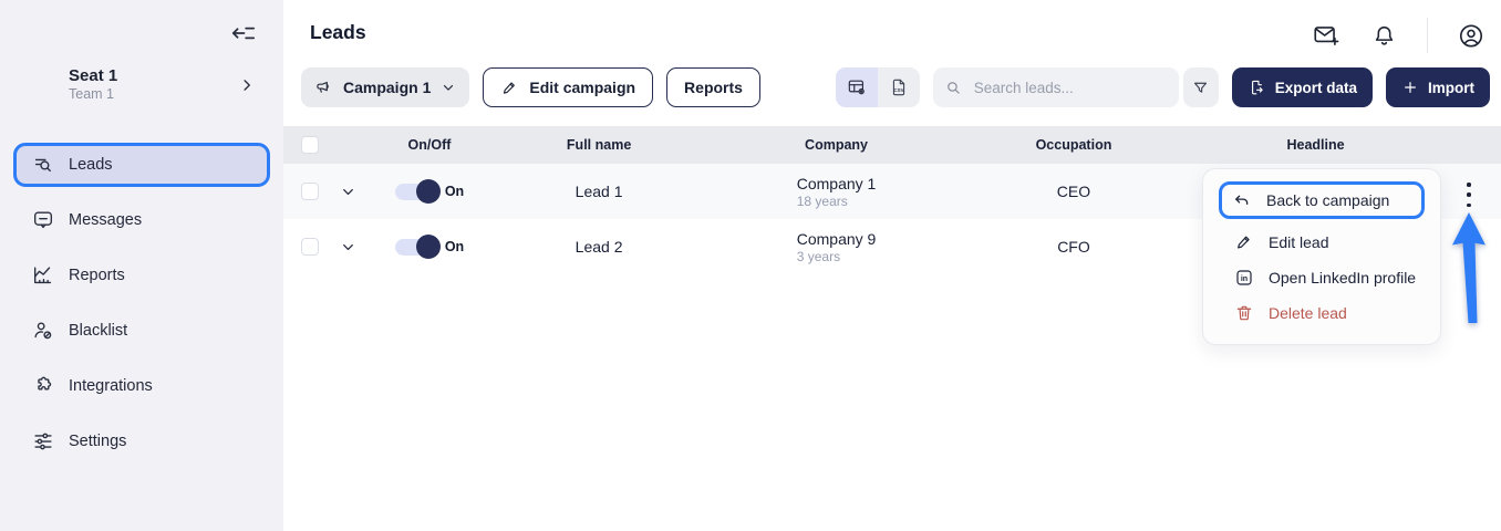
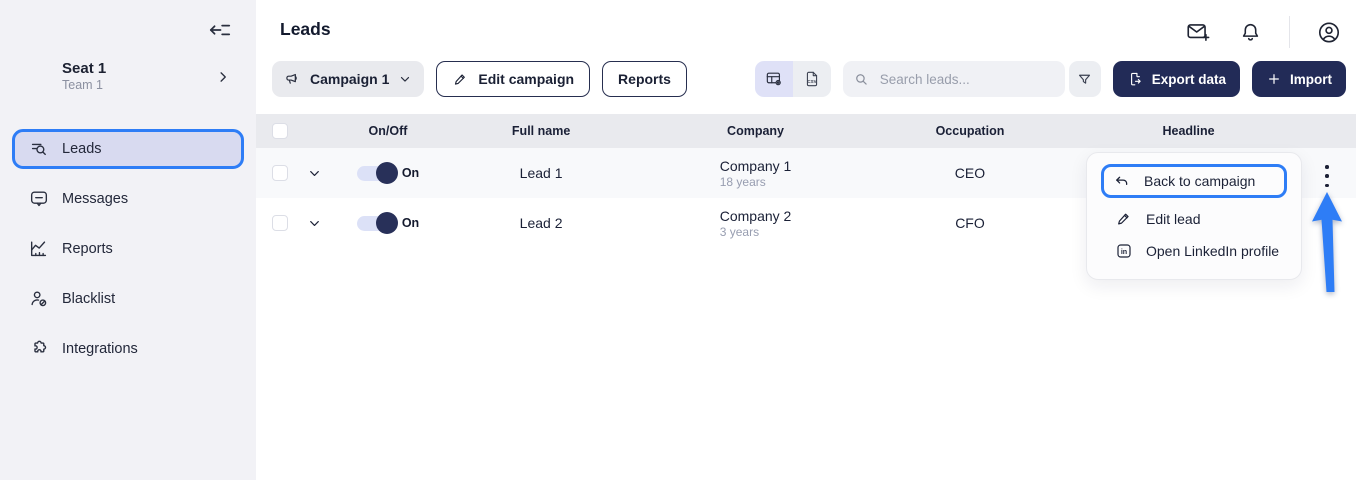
  Seat 1
  Team 1
  Leads
  Messages
  Reports
  Blacklist
  Integrations
- Settings
  Leads
  Campaign 1
  Edit campaign
  Reports
  Search leads...
  Export data
  Import
  On/Off
  Full name
  Company
  Occupation
  Headline
  On
  Lead 1
  Company 1
  18 years
  CEO
  On
  Lead 2
- Company 9
+ Company 2
  3 years
  CFO
  Back to campaign
  Edit lead
  in
  Open LinkedIn profile
- Delete lead
